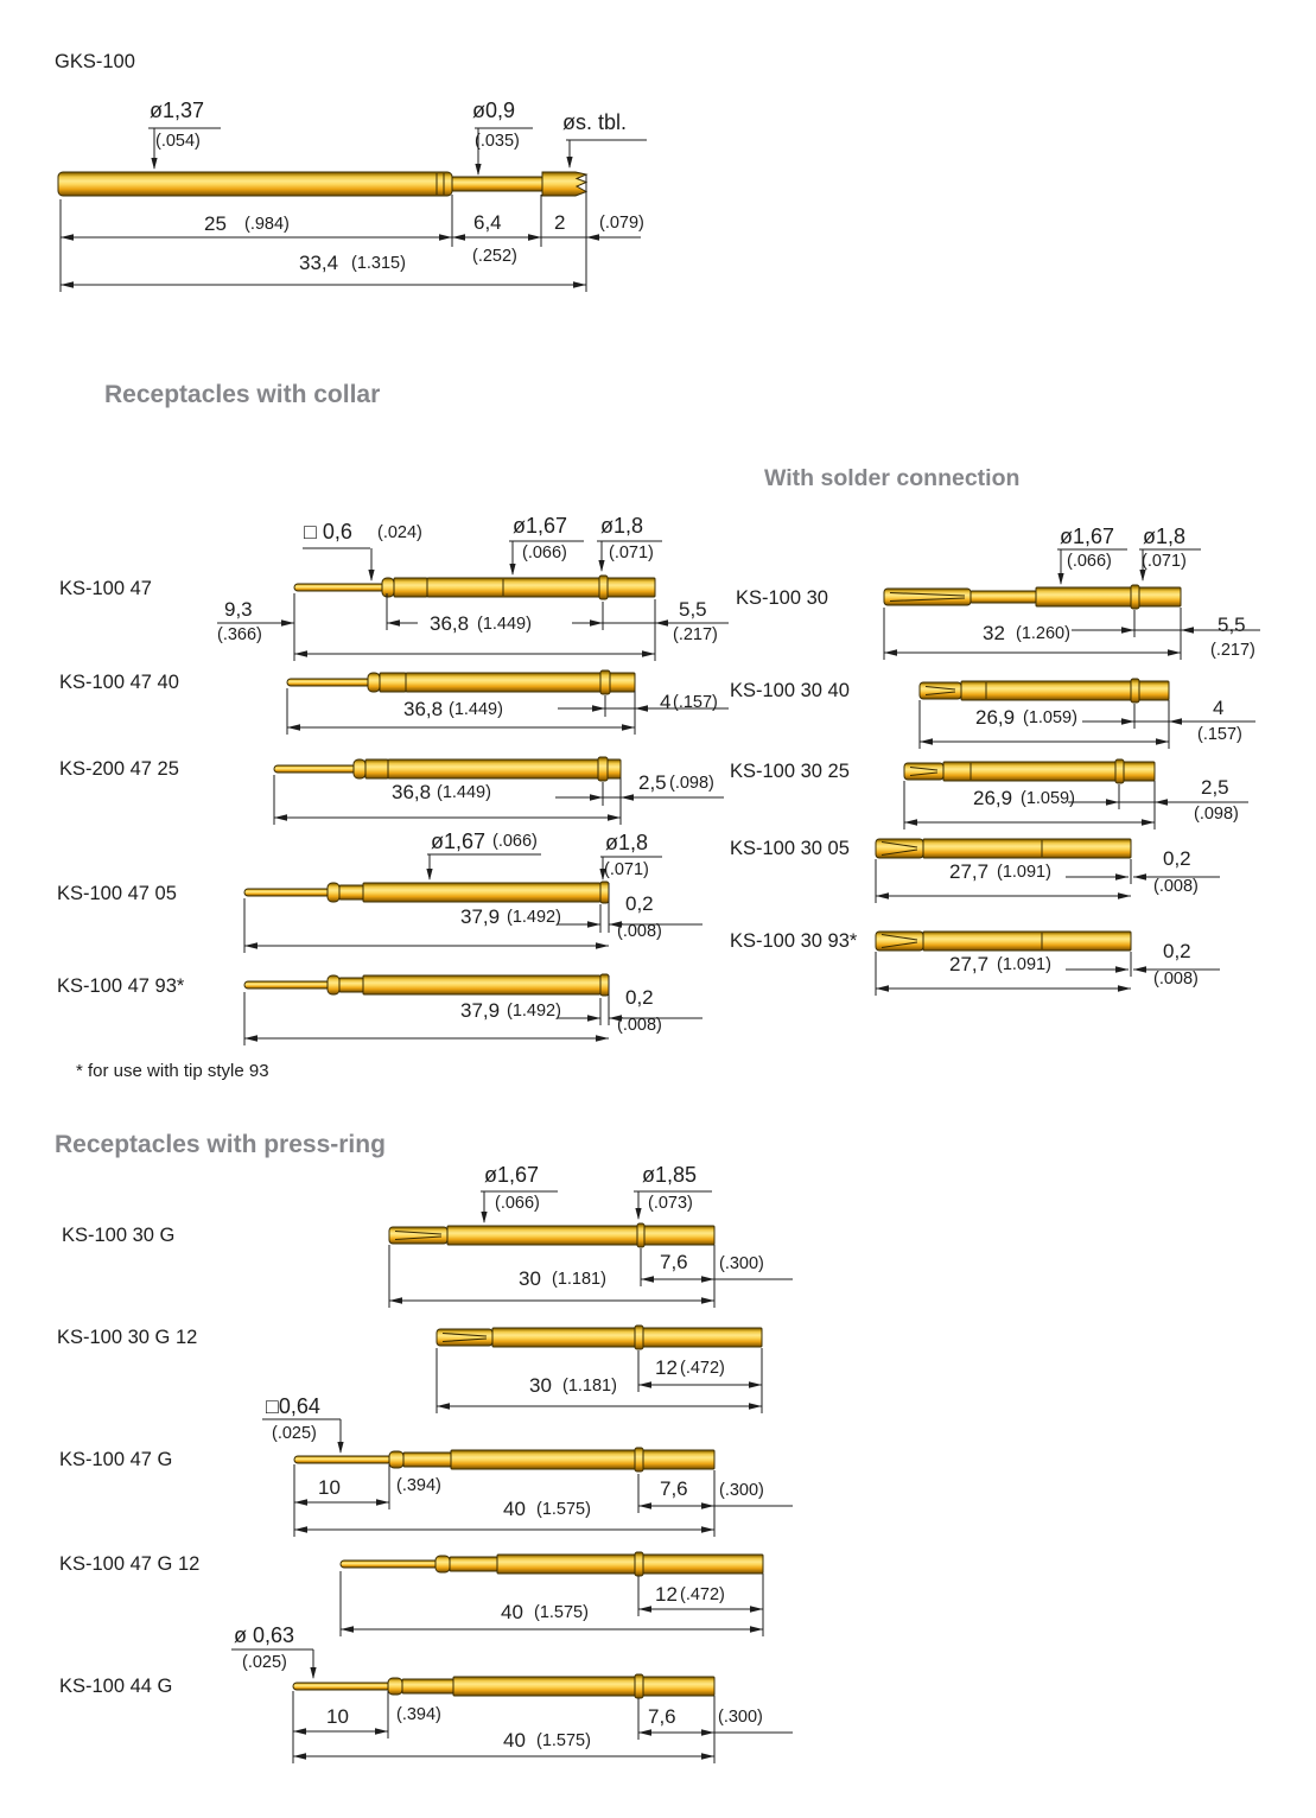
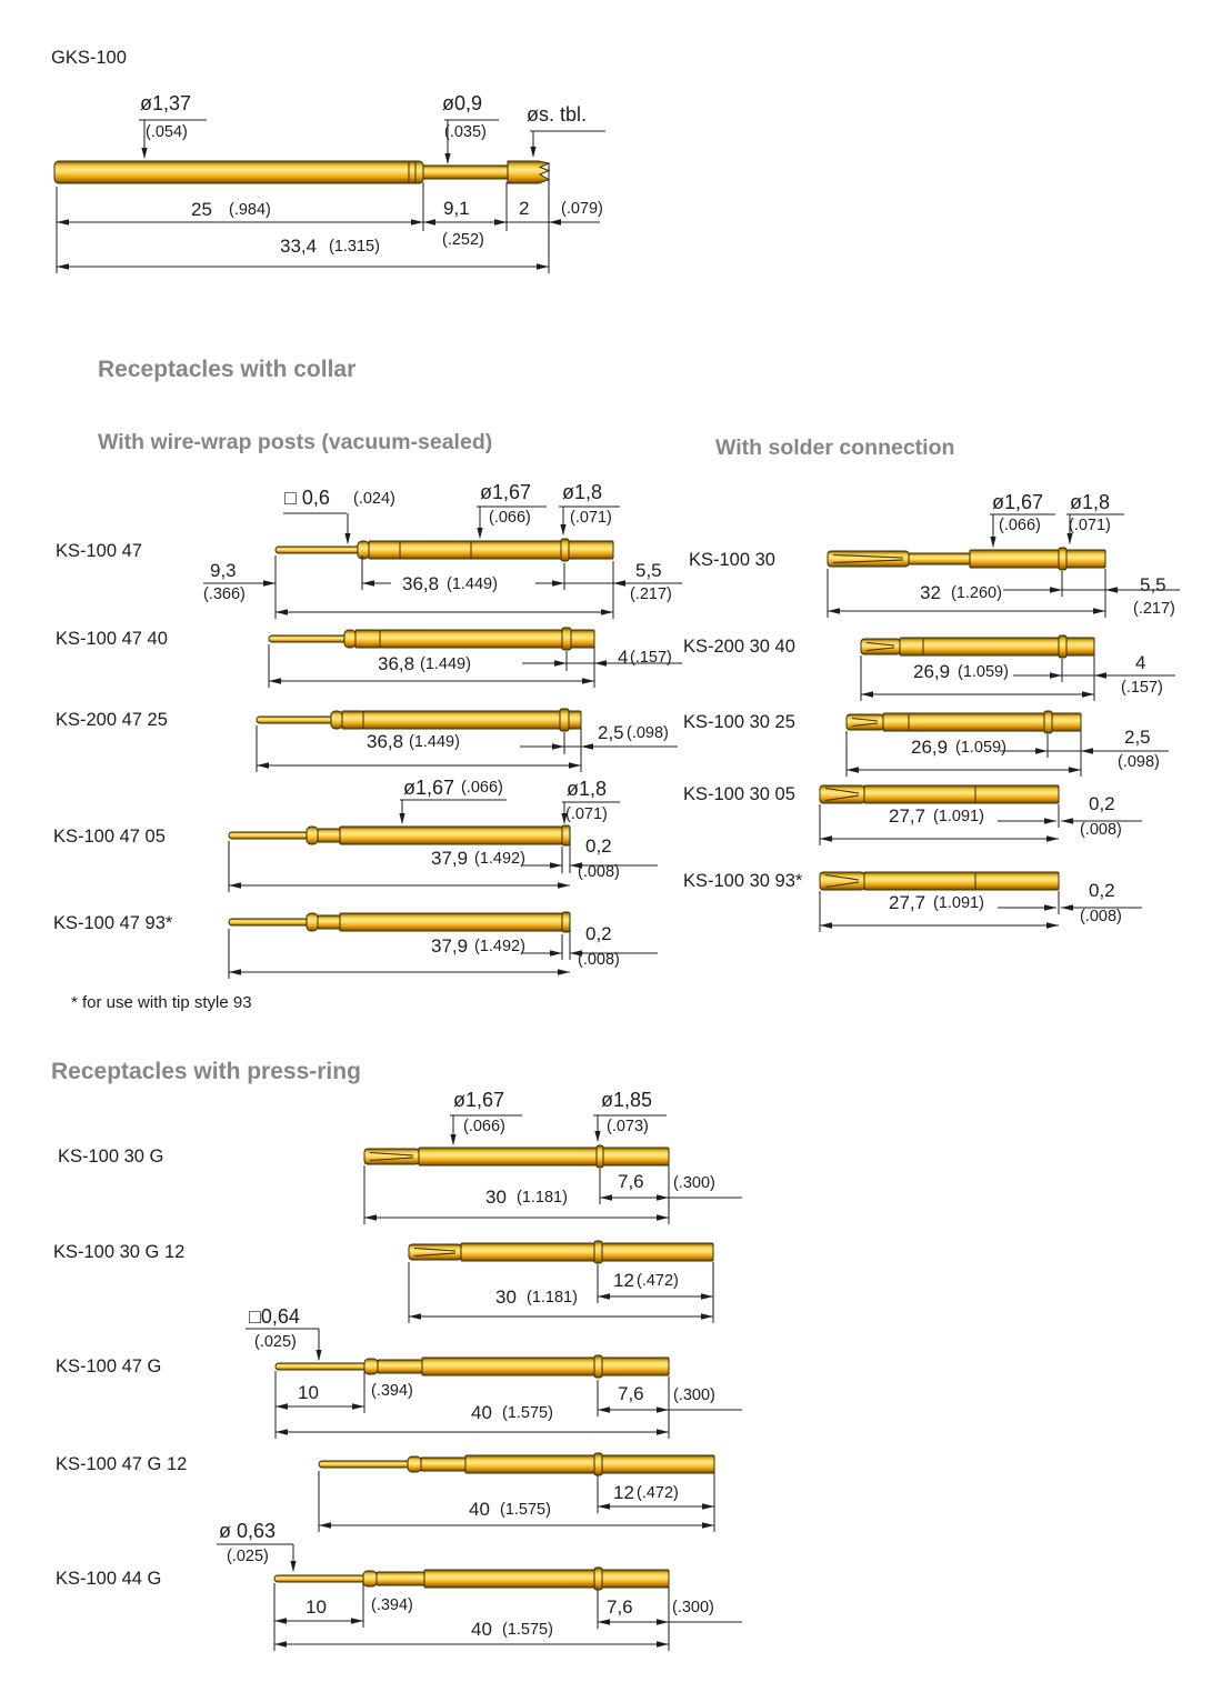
  GKS-100
  Receptacles with collar
+ With wire-wrap posts (vacuum-sealed)
  With solder connection
  * for use with tip style 93
  Receptacles with press-ring
  ø1,37
  (.054)
  ø0,9
  (.035)
  øs. tbl.
  25
  (.984)
- 6,4
+ 9,1
  (.252)
  2
  (.079)
  33,4
  (1.315)
  KS-100 47
  KS-100 47 40
  KS-200 47 25
  KS-100 47 05
  KS-100 47 93*
  KS-100 30
- KS-100 30 40
+ KS-200 30 40
  KS-100 30 25
  KS-100 30 05
  KS-100 30 93*
  KS-100 30 G
  KS-100 30 G 12
  KS-100 47 G
  KS-100 47 G 12
  KS-100 44 G
  □ 0,6
  (.024)
  ø1,67
  (.066)
  ø1,8
  (.071)
  9,3
  (.366)
  36,8
  (1.449)
  5,5
  (.217)
  36,8
  (1.449)
  4
  (.157)
  36,8
  (1.449)
  2,5
  (.098)
  ø1,67
  (.066)
  ø1,8
  (.071)
  37,9
  (1.492)
  0,2
  (.008)
  37,9
  (1.492)
  0,2
  (.008)
  ø1,67
  (.066)
  ø1,8
  (.071)
  32
  (1.260)
  5,5
  (.217)
  26,9
  (1.059)
  4
  (.157)
  26,9
  (1.059)
  2,5
  (.098)
  27,7
  (1.091)
  0,2
  (.008)
  27,7
  (1.091)
  0,2
  (.008)
  ø1,67
  (.066)
  ø1,85
  (.073)
  30
  (1.181)
  7,6
  (.300)
  30
  (1.181)
  12
  (.472)
  □0,64
  (.025)
  10
  (.394)
  40
  (1.575)
  7,6
  (.300)
  40
  (1.575)
  12
  (.472)
  ø 0,63
  (.025)
  10
  (.394)
  40
  (1.575)
  7,6
  (.300)
